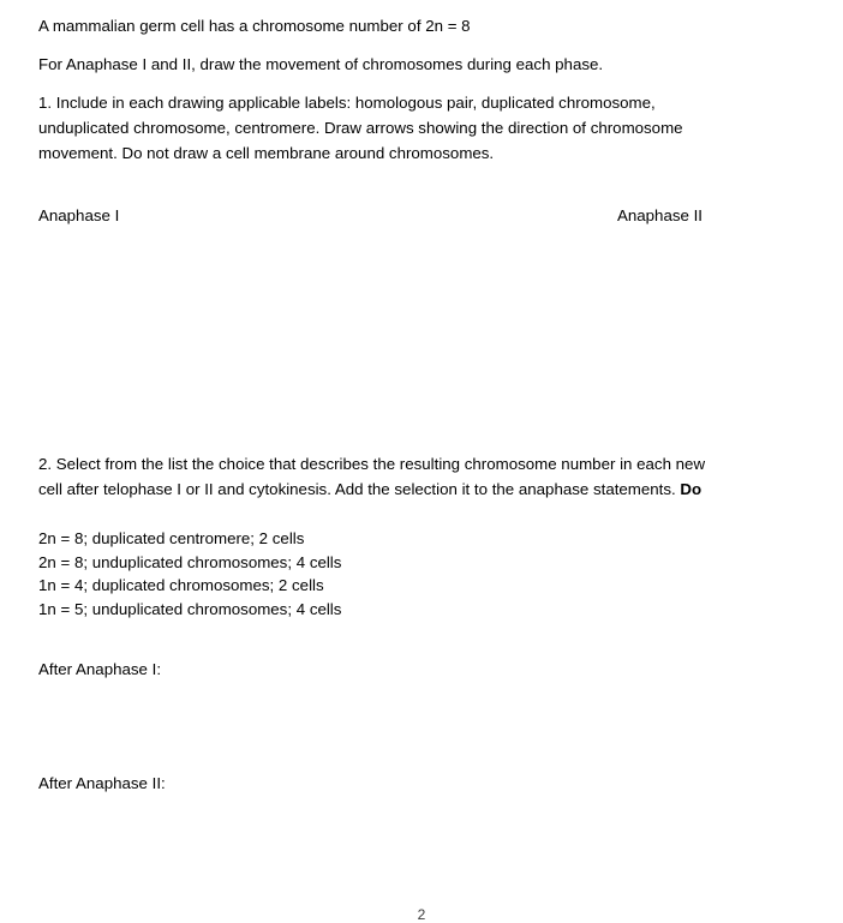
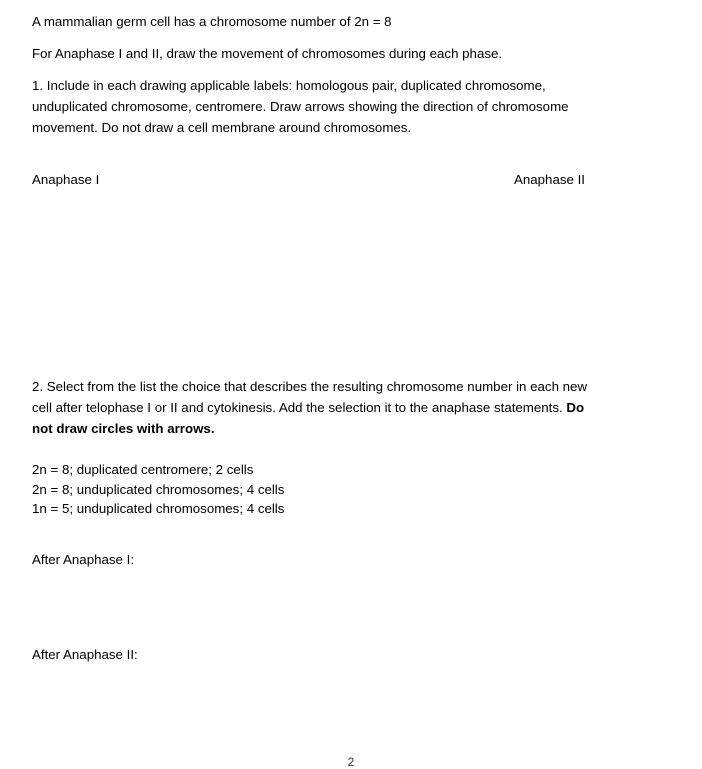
  A mammalian germ cell has a chromosome number of 2n = 8
  For Anaphase I and II, draw the movement of chromosomes during each phase.
  1. Include in each drawing applicable labels: homologous pair, duplicated chromosome,
  unduplicated chromosome, centromere. Draw arrows showing the direction of chromosome
  movement. Do not draw a cell membrane around chromosomes.
  Anaphase I
  Anaphase II
  2. Select from the list the choice that describes the resulting chromosome number in each new
  cell after telophase I or II and cytokinesis. Add the selection it to the anaphase statements. Do
+ not draw circles with arrows.
  2n = 8; duplicated centromere; 2 cells
  2n = 8; unduplicated chromosomes; 4 cells
- 1n = 4; duplicated chromosomes; 2 cells
  1n = 5; unduplicated chromosomes; 4 cells
  After Anaphase I:
  After Anaphase II:
  2
